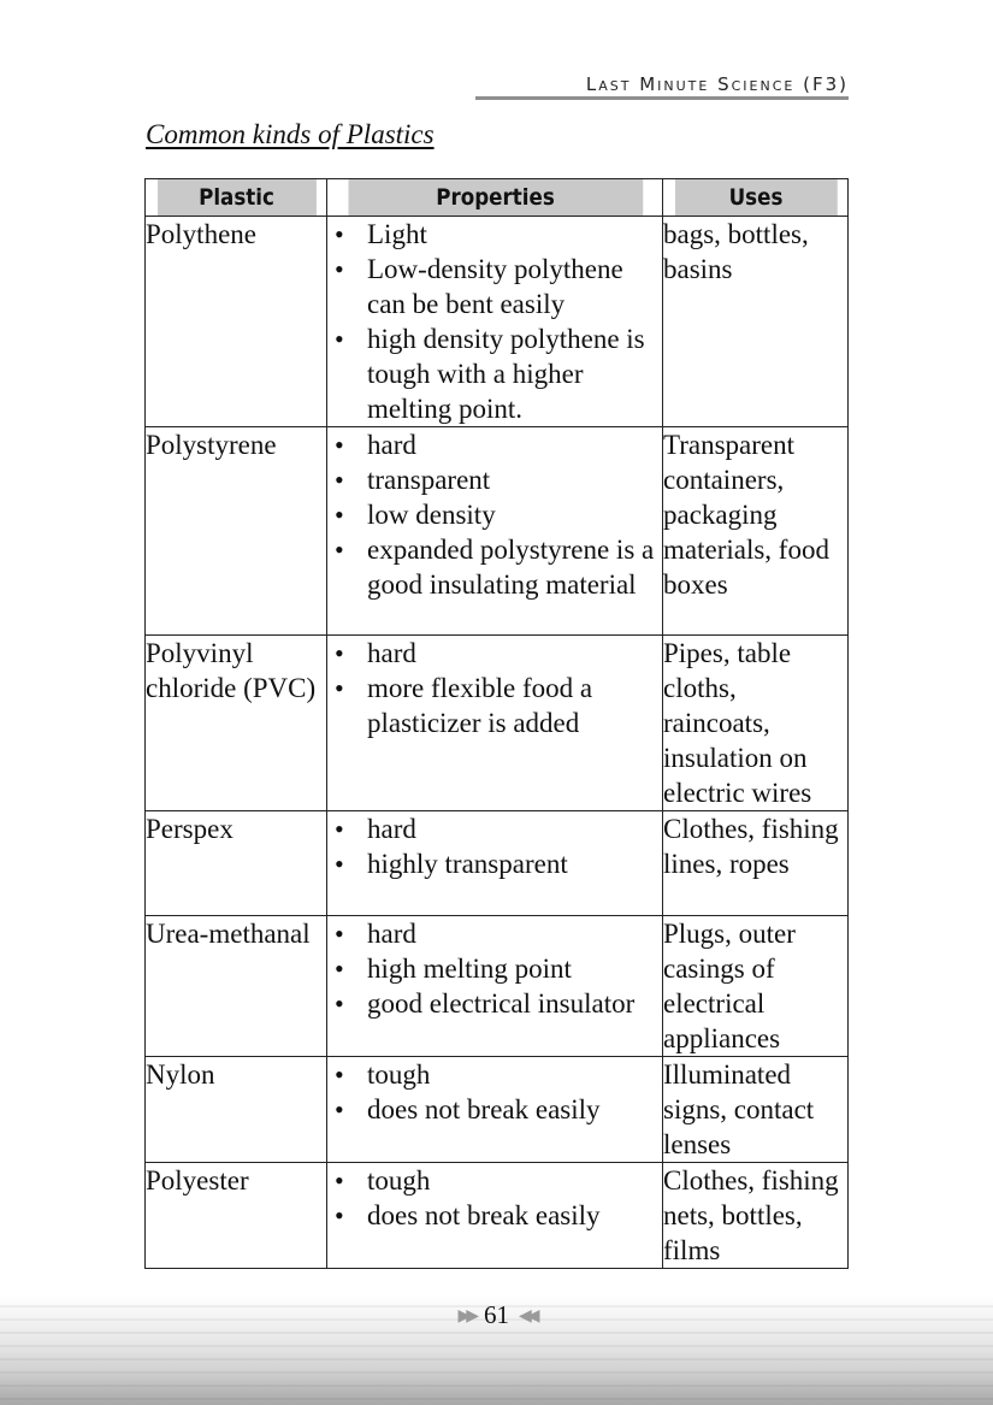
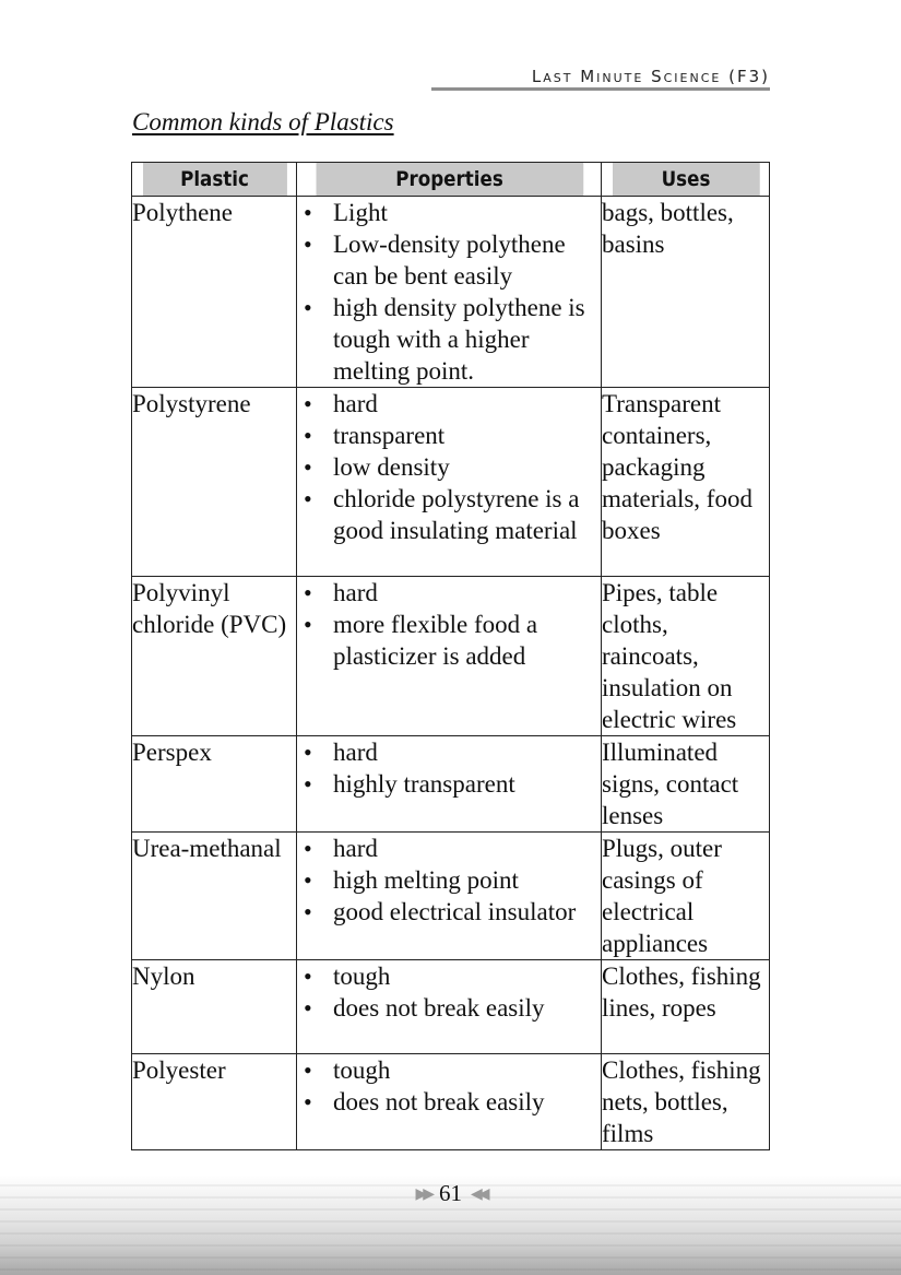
  Last Minute Science (F3)
  Common kinds of Plastics
  Plastic	Properties	Uses
  Polythene	Light Low-density polythene can be bent easily high density polythene is tough with a higher melting point.	bags, bottles, basins
- Polystyrene	hard transparent low density expanded polystyrene is a good insulating material	Transparent containers, packaging materials, food boxes
+ Polystyrene	hard transparent low density chloride polystyrene is a good insulating material	Transparent containers, packaging materials, food boxes
  Polyvinyl chloride (PVC)	hard more flexible food a plasticizer is added	Pipes, table cloths, raincoats, insulation on electric wires
- Perspex	hard highly transparent	Clothes, fishing lines, ropes
+ Perspex	hard highly transparent	Illuminated signs, contact lenses
  Urea-methanal	hard high melting point good electrical insulator	Plugs, outer casings of electrical appliances
- Nylon	tough does not break easily	Illuminated signs, contact lenses
+ Nylon	tough does not break easily	Clothes, fishing lines, ropes
  Polyester	tough does not break easily	Clothes, fishing nets, bottles, films
  ▶▶ 61 ◀◀
